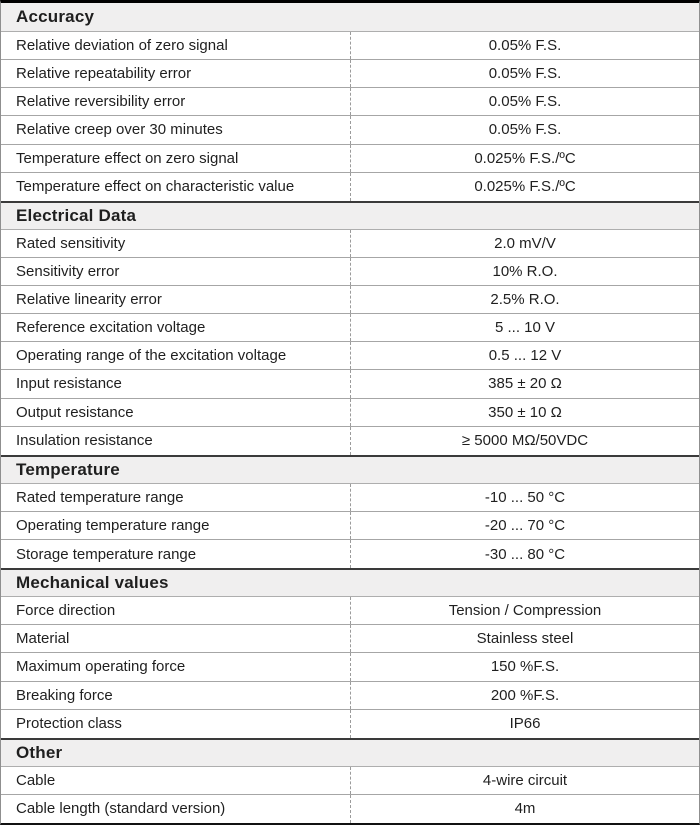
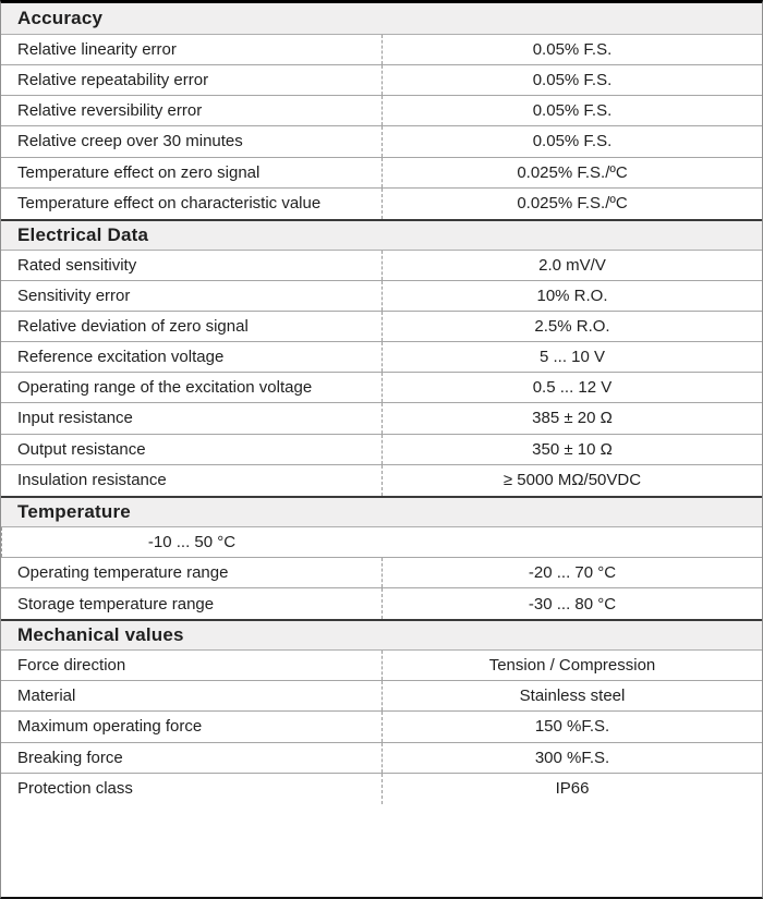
  Accuracy
- Relative deviation of zero signal
+ Relative linearity error
  0.05% F.S.
  Relative repeatability error
  0.05% F.S.
  Relative reversibility error
  0.05% F.S.
  Relative creep over 30 minutes
  0.05% F.S.
  Temperature effect on zero signal
  0.025% F.S./ºC
  Temperature effect on characteristic value
  0.025% F.S./ºC
  Electrical Data
  Rated sensitivity
  2.0 mV/V
  Sensitivity error
  10% R.O.
- Relative linearity error
+ Relative deviation of zero signal
  2.5% R.O.
  Reference excitation voltage
  5 ... 10 V
  Operating range of the excitation voltage
  0.5 ... 12 V
  Input resistance
  385 ± 20 Ω
  Output resistance
  350 ± 10 Ω
  Insulation resistance
  ≥ 5000 MΩ/50VDC
  Temperature
- Rated temperature range
  -10 ... 50 °C
  Operating temperature range
  -20 ... 70 °C
  Storage temperature range
  -30 ... 80 °C
  Mechanical values
  Force direction
  Tension / Compression
  Material
  Stainless steel
  Maximum operating force
  150 %F.S.
  Breaking force
- 200 %F.S.
+ 300 %F.S.
  Protection class
  IP66
- Other
- Cable
- 4-wire circuit
- Cable length (standard version)
- 4m
